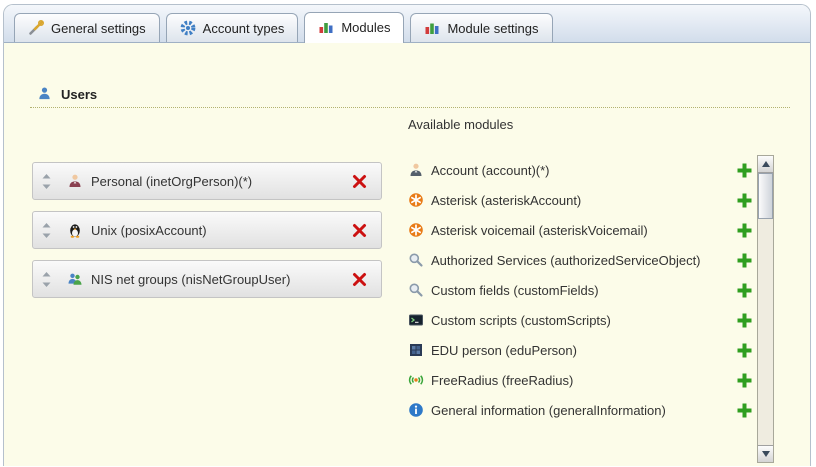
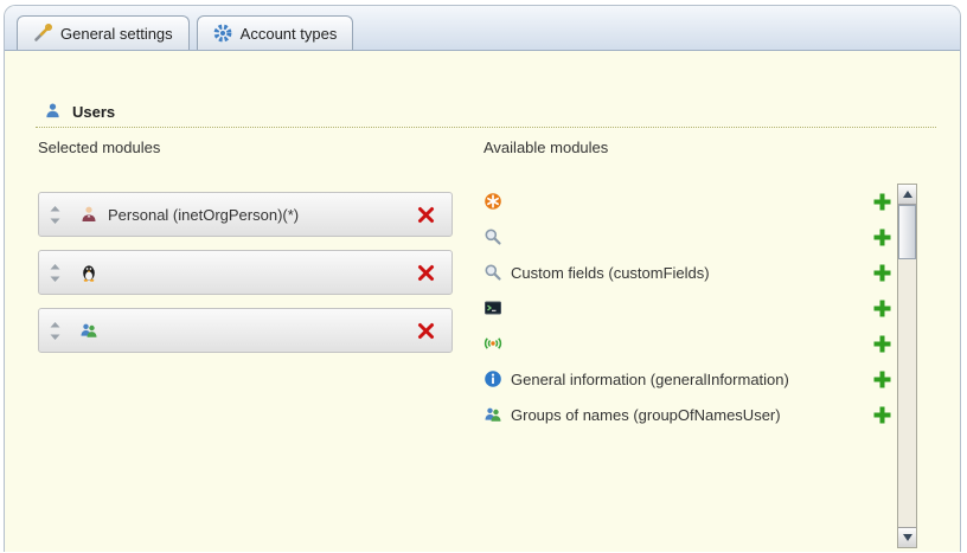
  General settings
  Account types
- Modules
- Module settings
  Users
+ Selected modules
  Available modules
  Personal (inetOrgPerson)(*)
- Unix (posixAccount)
- NIS net groups (nisNetGroupUser)
- Account (account)(*)
- Asterisk (asteriskAccount)
- Asterisk voicemail (asteriskVoicemail)
- Authorized Services (authorizedServiceObject)
  Custom fields (customFields)
- Custom scripts (customScripts)
- EDU person (eduPerson)
- FreeRadius (freeRadius)
  General information (generalInformation)
+ Groups of names (groupOfNamesUser)
